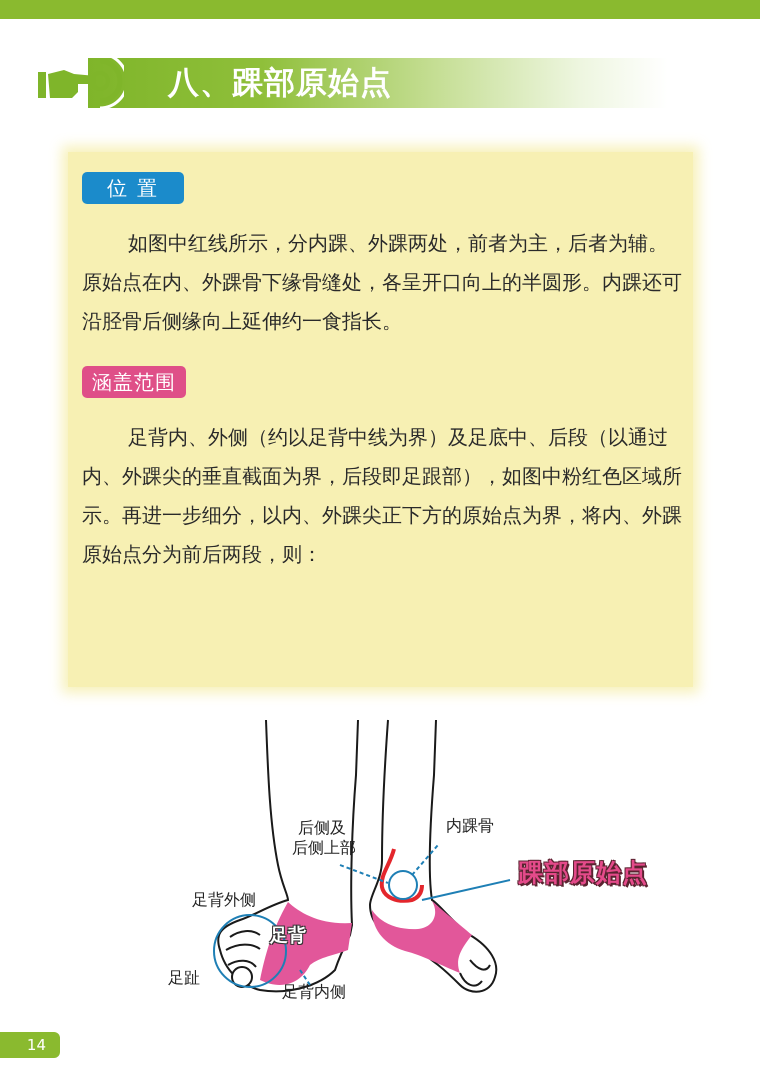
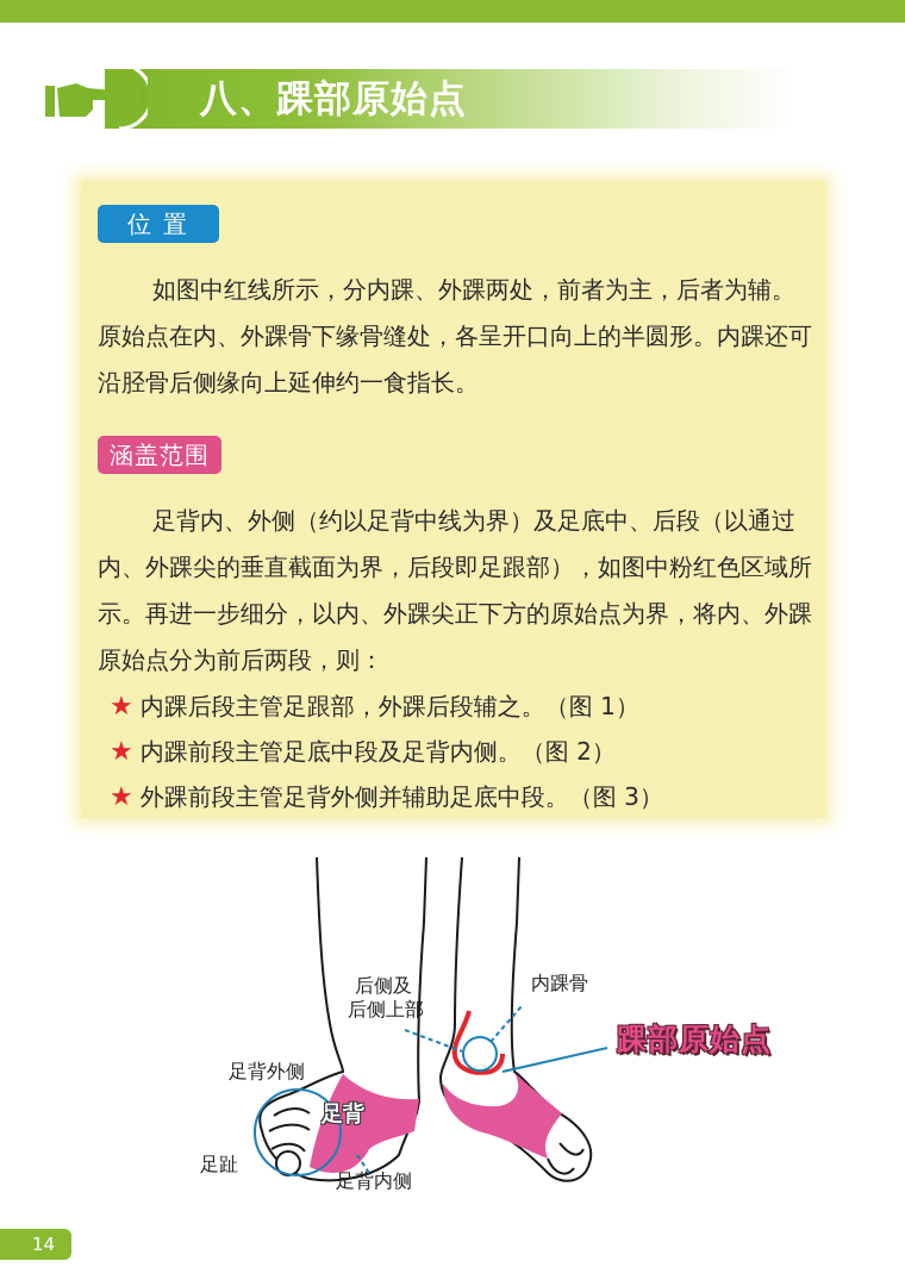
  八、踝部原始点
  位置
  如图中红线所示，分内踝、外踝两处，前者为主，后者为辅。原始点在内、外踝骨下缘骨缝处，各呈开口向上的半圆形。内踝还可沿胫骨后侧缘向上延伸约一食指长。
  涵盖范围
  足背内、外侧（约以足背中线为界）及足底中、后段（以通过内、外踝尖的垂直截面为界，后段即足跟部），如图中粉红色区域所示。再进一步细分，以内、外踝尖正下方的原始点为界，将内、外踝原始点分为前后两段，则：
+ ★ 内踝后段主管足跟部，外踝后段辅之。（图 1）
+ ★ 内踝前段主管足底中段及足背内侧。（图 2）
+ ★ 外踝前段主管足背外侧并辅助足底中段。（图 3）
  后侧及
  后侧上部
  内踝骨
  足背外侧
  足背
  足趾
  足背内侧
  踝部原始点
  14
